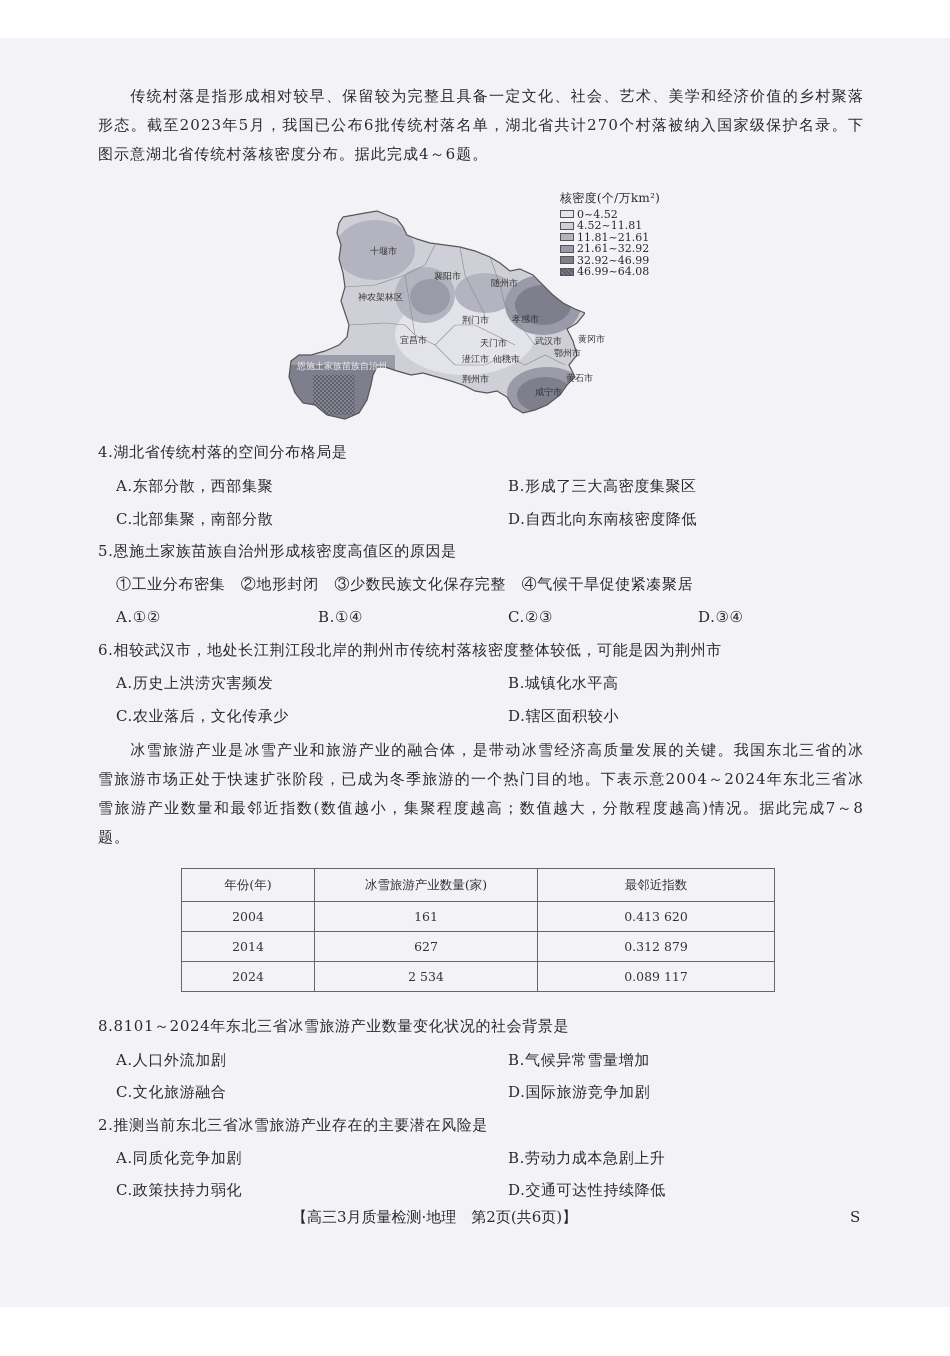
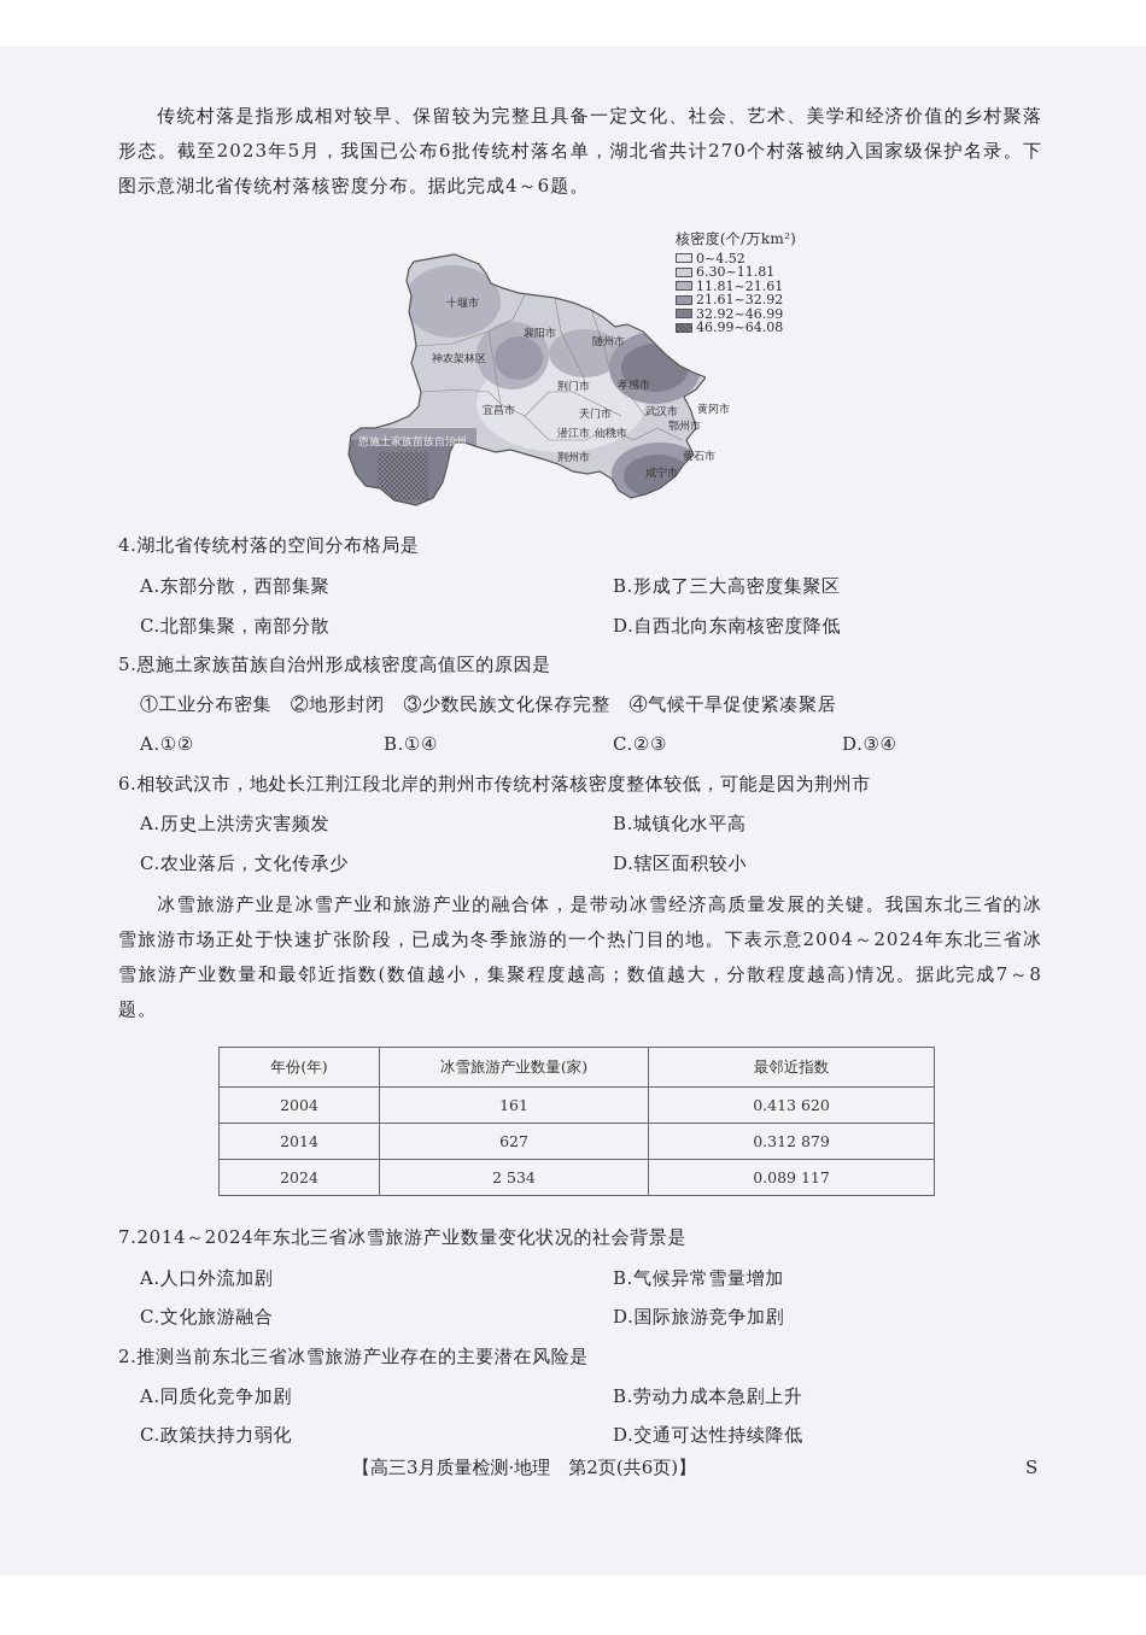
  传统村落是指形成相对较早、保留较为完整且具备一定文化、社会、艺术、美学和经济价值的乡村聚落形态。截至2023年5月，我国已公布6批传统村落名单，湖北省共计270个村落被纳入国家级保护名录。下图示意湖北省传统村落核密度分布。据此完成4～6题。
  十堰市
  襄阳市
  随州市
  神农架林区
  荆门市
  孝感市
  宜昌市
  天门市
  武汉市
  黄冈市
  鄂州市
  潜江市
  仙桃市
  恩施土家族苗族自治州
  荆州市
  黄石市
  咸宁市
  核密度(个/万km²)
  0~4.52
- 4.52~11.81
+ 6.30~11.81
  11.81~21.61
  21.61~32.92
  32.92~46.99
  46.99~64.08
  4.湖北省传统村落的空间分布格局是
  A.东部分散，西部集聚
  B.形成了三大高密度集聚区
  C.北部集聚，南部分散
  D.自西北向东南核密度降低
  5.恩施土家族苗族自治州形成核密度高值区的原因是
  ①工业分布密集 ②地形封闭 ③少数民族文化保存完整 ④气候干旱促使紧凑聚居
  A.①②
  B.①④
  C.②③
  D.③④
  6.相较武汉市，地处长江荆江段北岸的荆州市传统村落核密度整体较低，可能是因为荆州市
  A.历史上洪涝灾害频发
  B.城镇化水平高
  C.农业落后，文化传承少
  D.辖区面积较小
  冰雪旅游产业是冰雪产业和旅游产业的融合体，是带动冰雪经济高质量发展的关键。我国东北三省的冰雪旅游市场正处于快速扩张阶段，已成为冬季旅游的一个热门目的地。下表示意2004～2024年东北三省冰雪旅游产业数量和最邻近指数(数值越小，集聚程度越高；数值越大，分散程度越高)情况。据此完成7～8题。
  年份(年)	冰雪旅游产业数量(家)	最邻近指数
  2004	161	0.413 620
  2014	627	0.312 879
  2024	2 534	0.089 117
- 8.8101～2024年东北三省冰雪旅游产业数量变化状况的社会背景是
+ 7.2014～2024年东北三省冰雪旅游产业数量变化状况的社会背景是
  A.人口外流加剧
  B.气候异常雪量增加
  C.文化旅游融合
  D.国际旅游竞争加剧
  2.推测当前东北三省冰雪旅游产业存在的主要潜在风险是
  A.同质化竞争加剧
  B.劳动力成本急剧上升
  C.政策扶持力弱化
  D.交通可达性持续降低
  【高三3月质量检测·地理 第2页(共6页)】
  S
